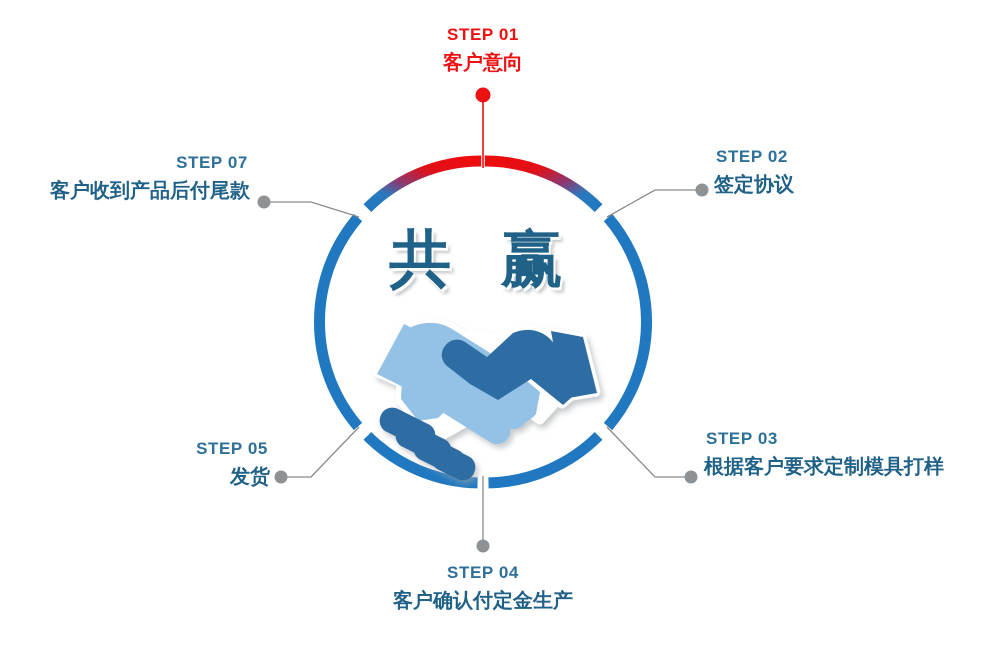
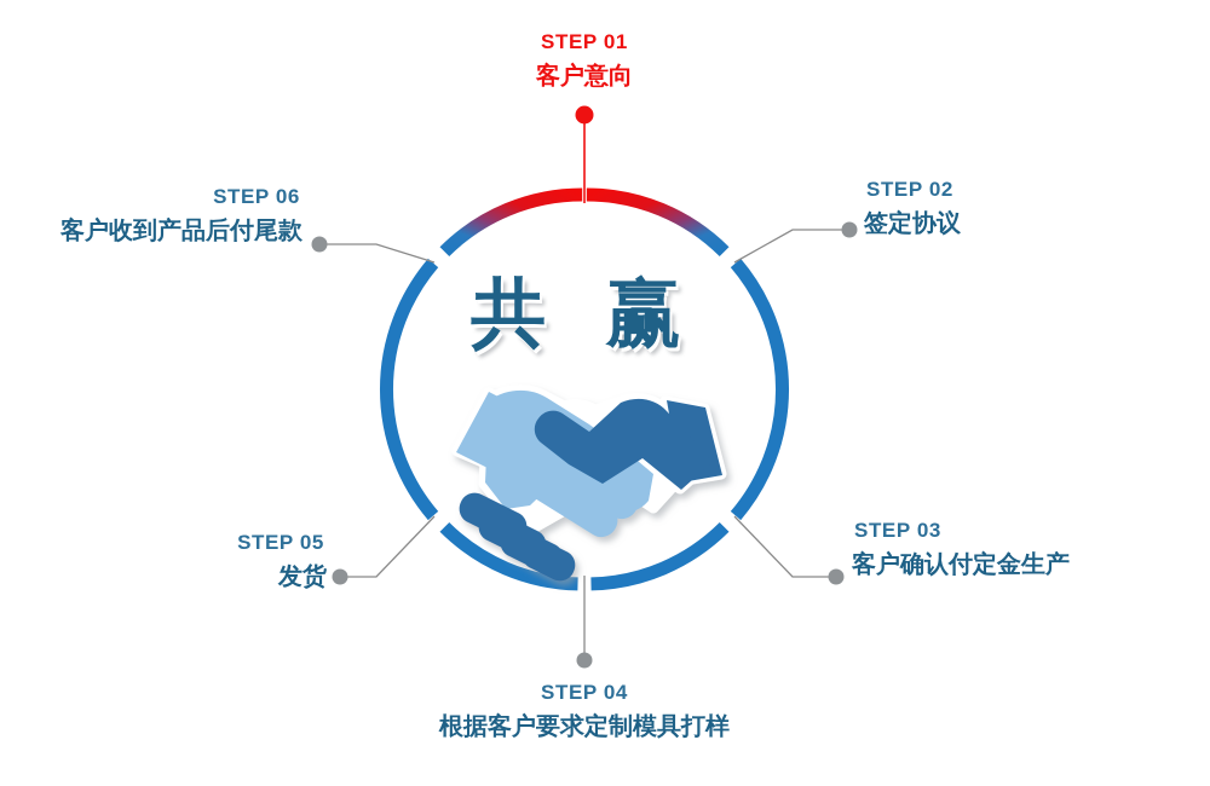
  共 赢
  STEP 01
  客户意向
  STEP 02
  签定协议
  STEP 03
- 根据客户要求定制模具打样
+ 客户确认付定金生产
  STEP 04
- 客户确认付定金生产
+ 根据客户要求定制模具打样
  STEP 05
  发货
- STEP 07
+ STEP 06
  客户收到产品后付尾款
